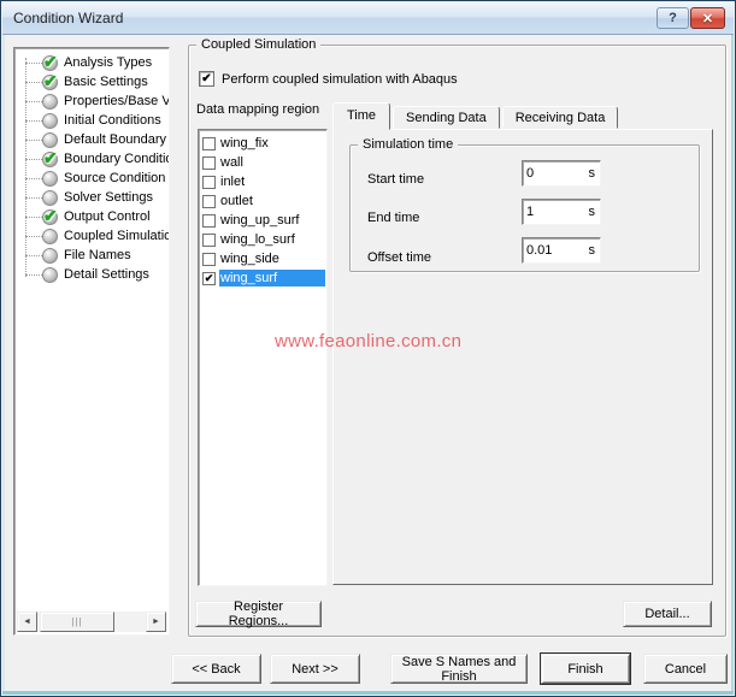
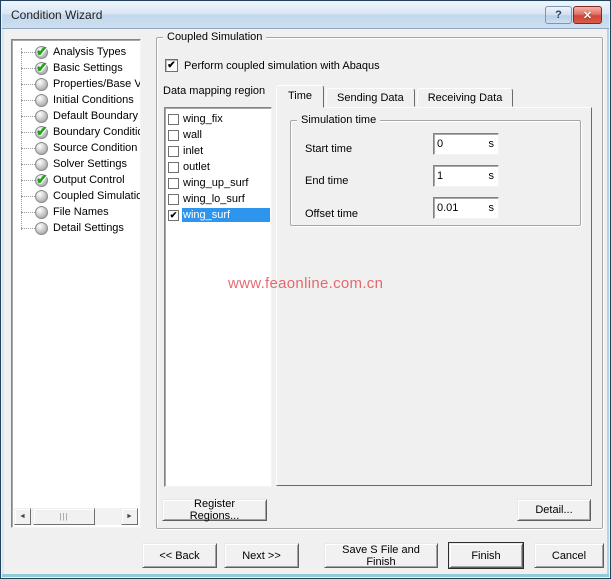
  Condition Wizard
  ?
  ✕
  Analysis Types
  Basic Settings
  Properties/Base V
  Initial Conditions
  Default Boundary
  Boundary Conditi
  Source Condition
  Solver Settings
  Output Control
  Coupled Simulatio
  File Names
  Detail Settings
  |||
  Coupled Simulation
  ✔
  Perform coupled simulation with Abaqus
  Data mapping region
  wing_fix
  wall
  inlet
  outlet
  wing_up_surf
  wing_lo_surf
- wing_side
  ✔
  wing_surf
  Time
  Sending Data
  Receiving Data
  Simulation time
  Start time
  0
  s
  End time
  1
  s
  Offset time
  0.01
  s
  Register Regions...
  Detail...
  www.feaonline.com.cn
  << Back
  Next >>
- Save S Names and Finish
+ Save S File and Finish
  Finish
  Cancel
